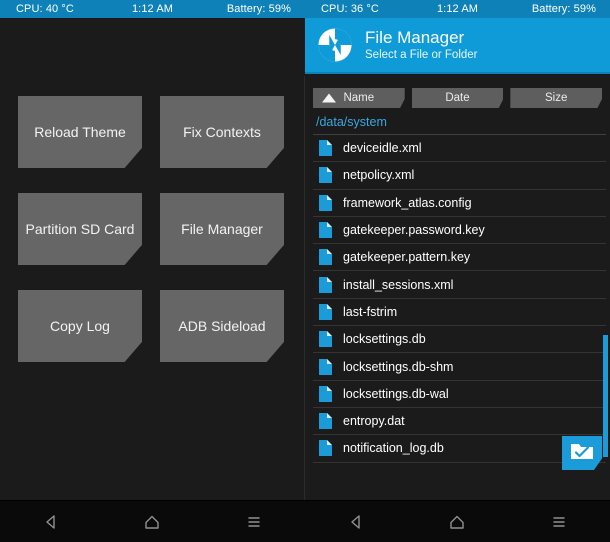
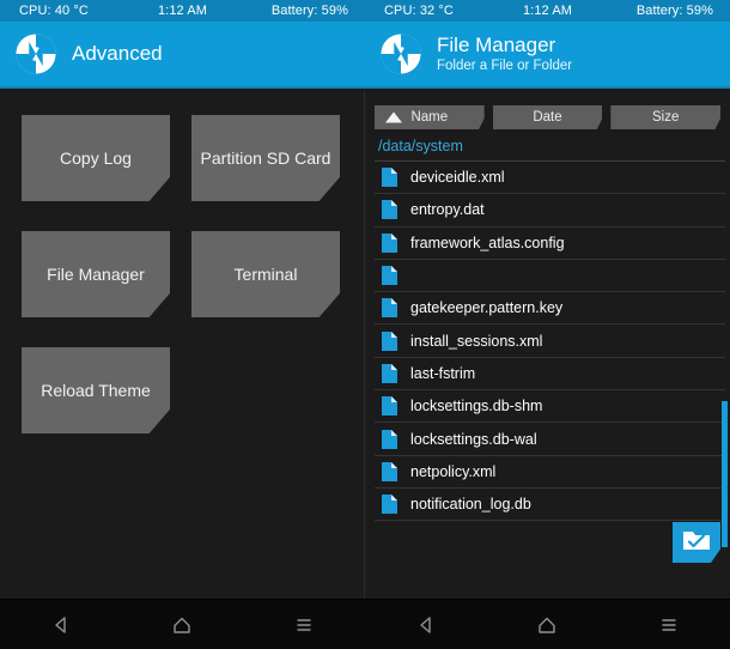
  CPU: 40 °C
  1:12 AM
  Battery: 59%
- CPU: 36 °C
+ CPU: 32 °C
  1:12 AM
  Battery: 59%
+ Advanced
  File Manager
- Select a File or Folder
+ Folder a File or Folder
- Reload Theme
+ Copy Log
- Fix Contexts
  Partition SD Card
  File Manager
+ Terminal
- Copy Log
+ Reload Theme
- ADB Sideload
  Name
  Date
  Size
  /data/system
  deviceidle.xml
- netpolicy.xml
+ entropy.dat
  framework_atlas.config
- gatekeeper.password.key
  gatekeeper.pattern.key
  install_sessions.xml
  last-fstrim
- locksettings.db
  locksettings.db-shm
  locksettings.db-wal
- entropy.dat
+ netpolicy.xml
  notification_log.db
